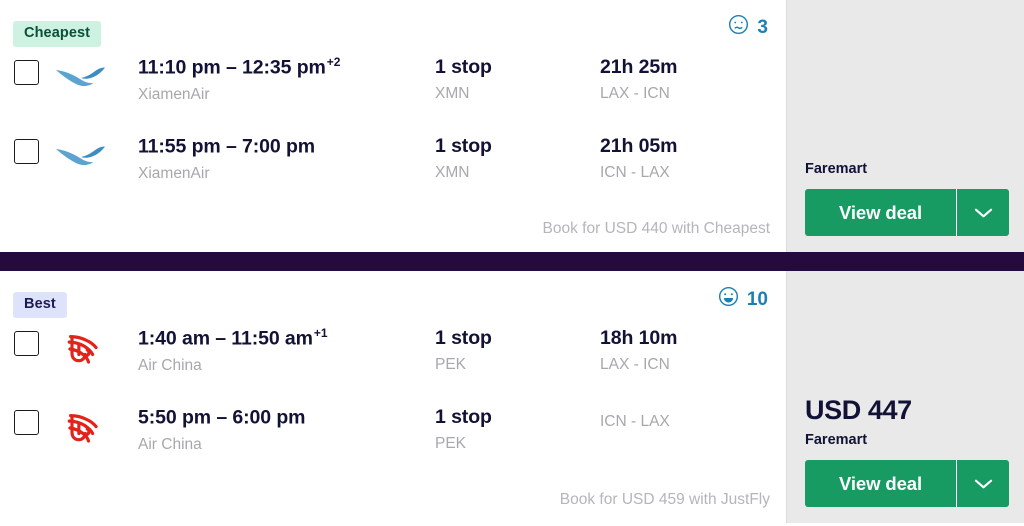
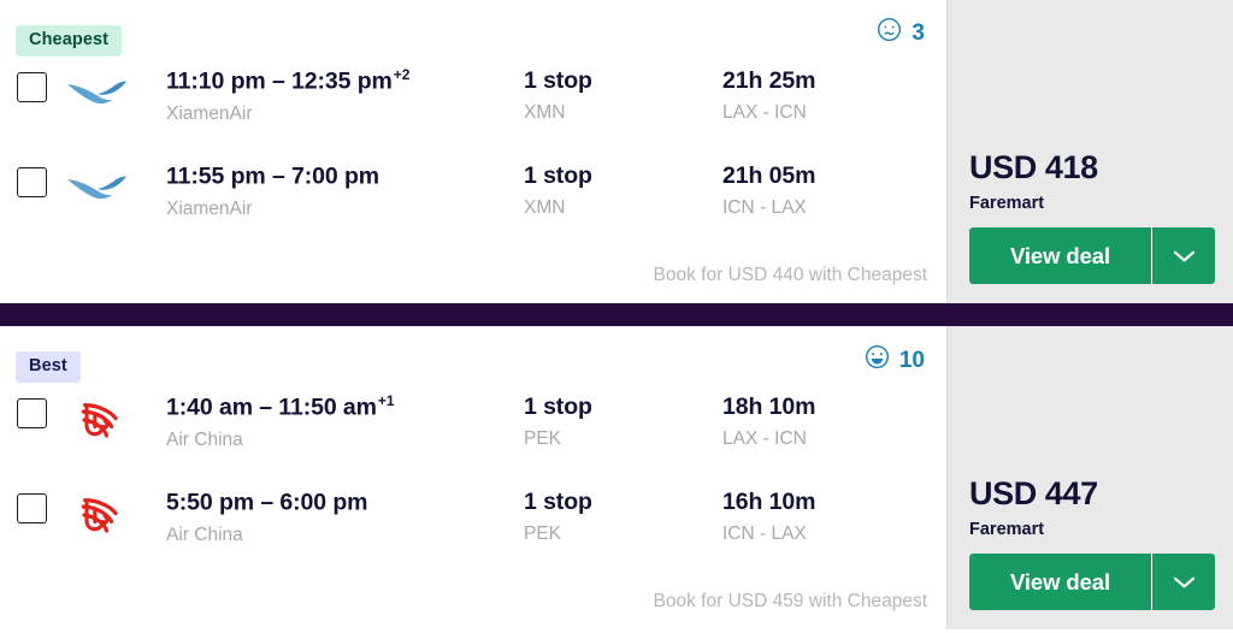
  Cheapest
  3
  11:10 pm – 12:35 pm+2
  XiamenAir
  1 stop
  XMN
  21h 25m
  LAX - ICN
  11:55 pm – 7:00 pm
  XiamenAir
  1 stop
  XMN
  21h 05m
  ICN - LAX
  Book for USD 440 with Cheapest
+ USD 418
  Faremart
  View deal
  Best
  10
  1:40 am – 11:50 am+1
  Air China
  1 stop
  PEK
  18h 10m
  LAX - ICN
  5:50 pm – 6:00 pm
  Air China
  1 stop
  PEK
+ 16h 10m
  ICN - LAX
- Book for USD 459 with JustFly
+ Book for USD 459 with Cheapest
  USD 447
  Faremart
  View deal
